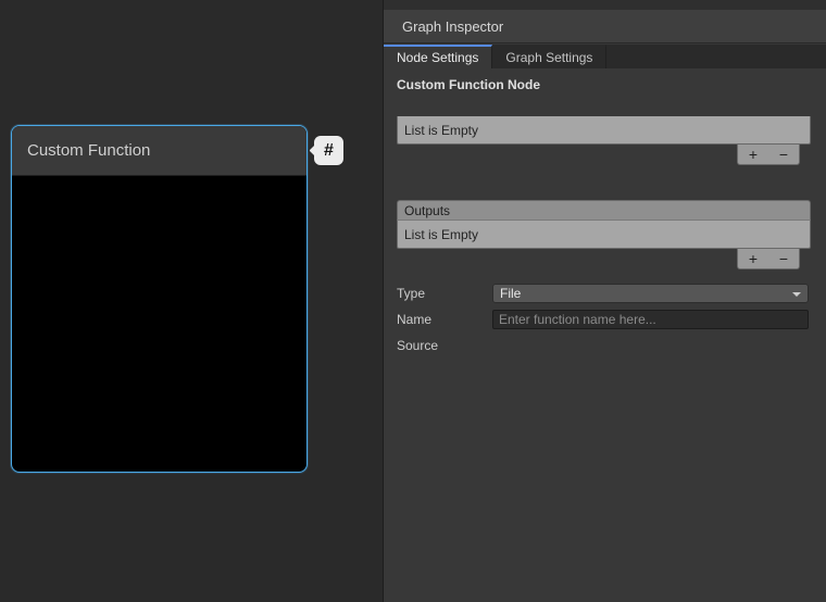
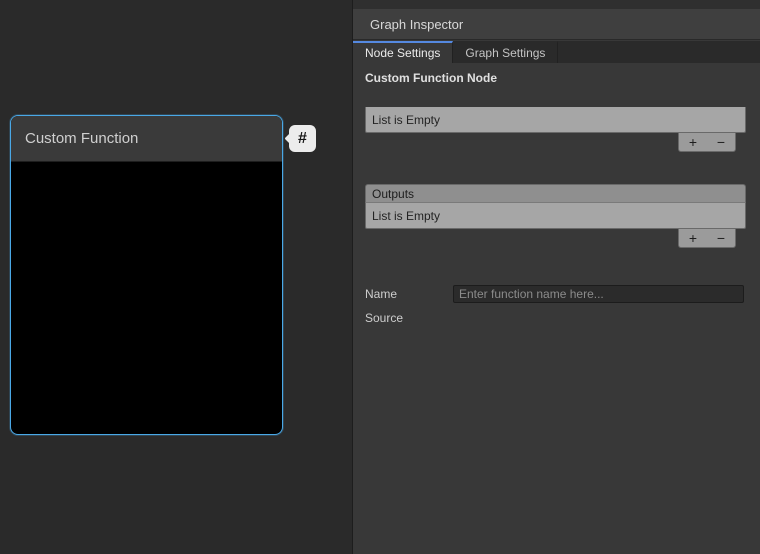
  Custom Function
  #
  Graph Inspector
  Node Settings
  Graph Settings
  Custom Function Node
  List is Empty
  +
  −
  Outputs
  List is Empty
  +
  −
- Type
- File
  Name
  Enter function name here...
  Source
